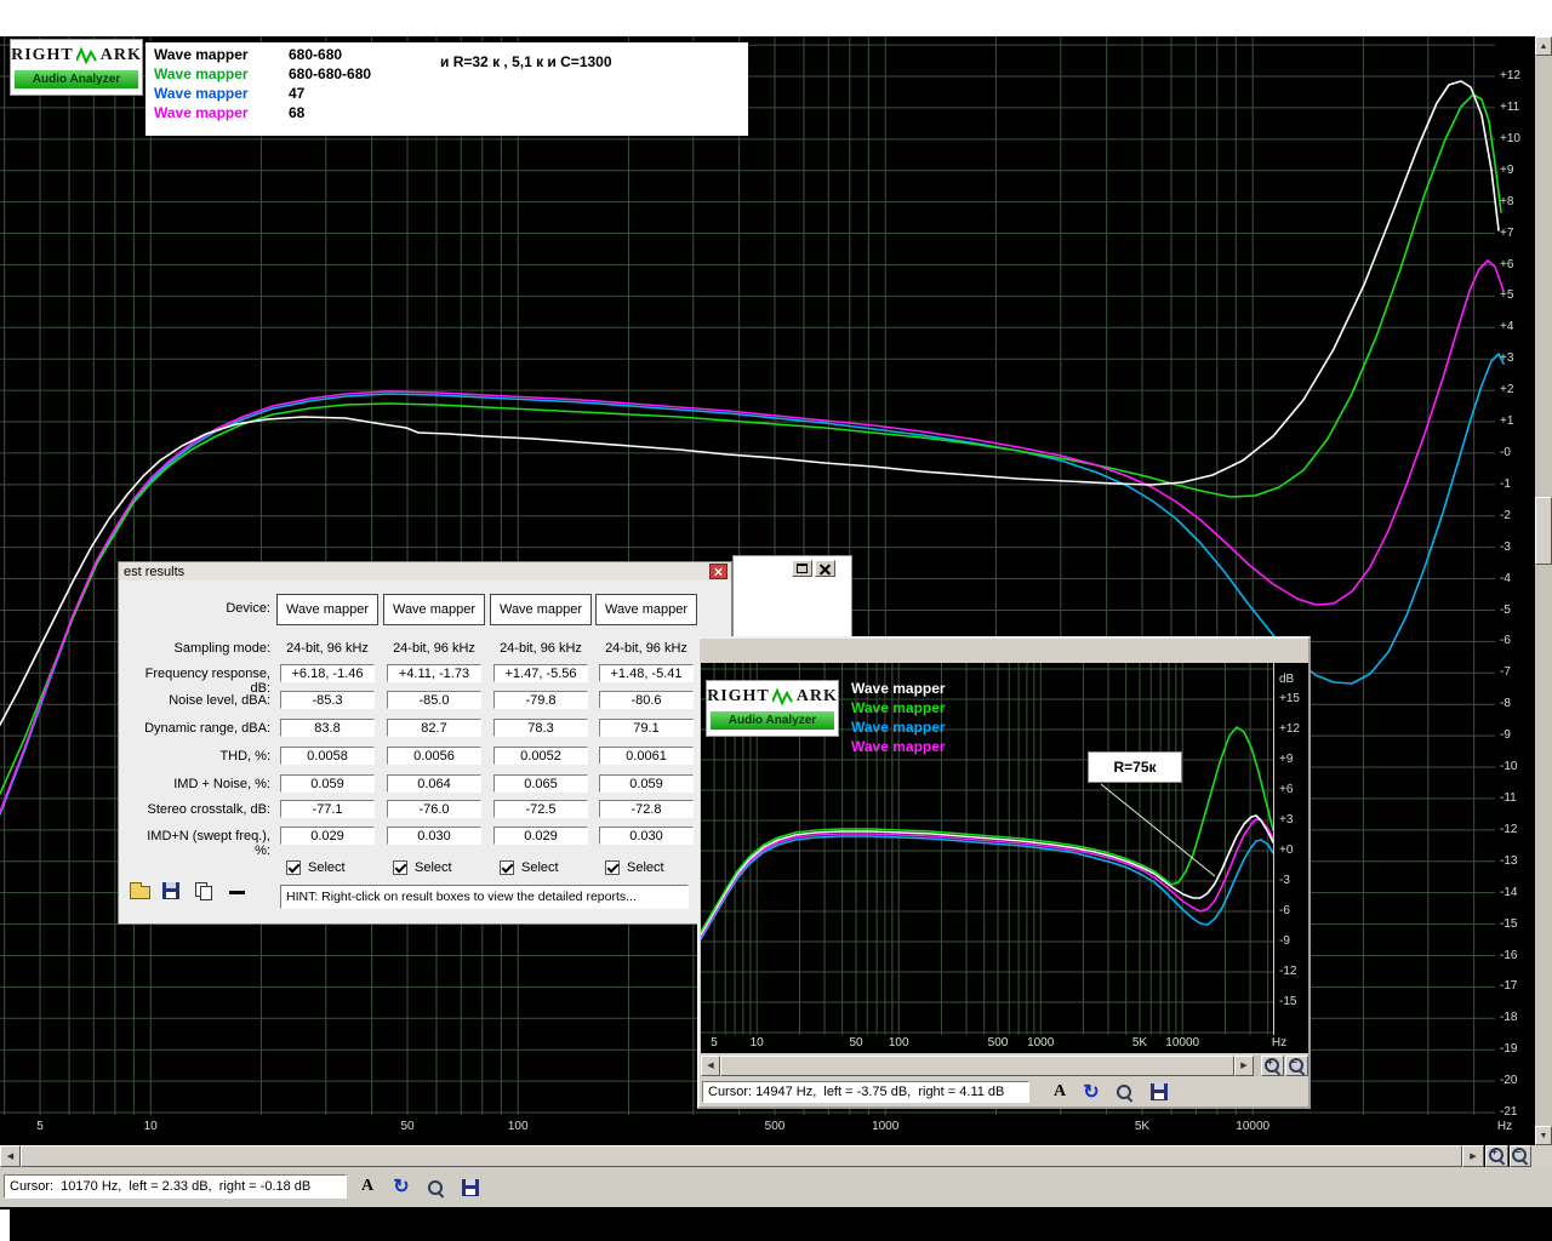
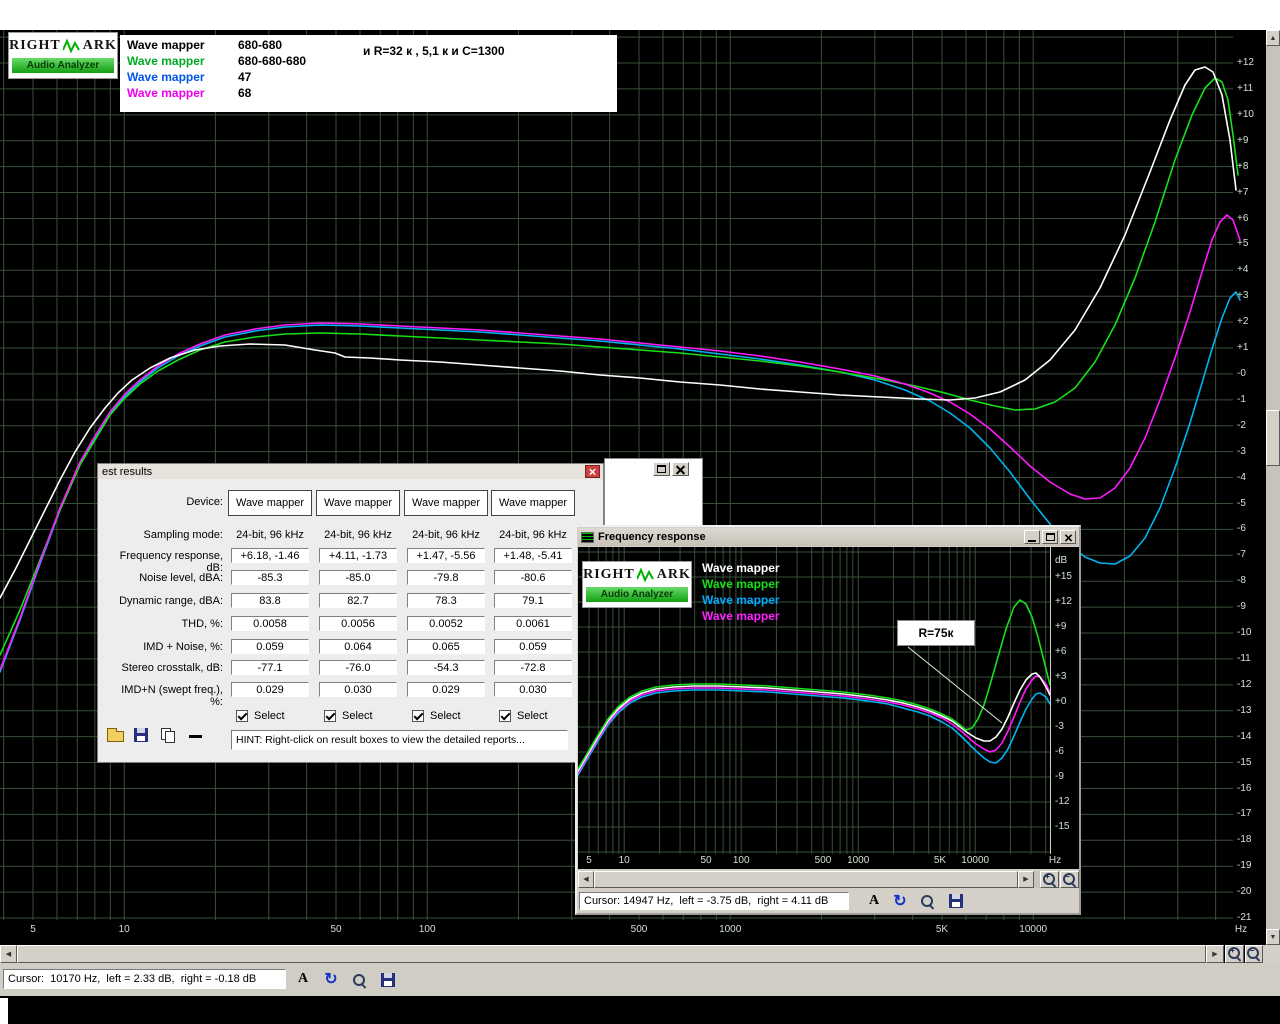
  5
  10
  50
  100
  500
  1000
  5K
  10000
  Hz
  +12
  +11
  +10
  +9
  +8
  +7
  +6
  +5
  +4
  +3
  +2
  +1
  -0
  -1
  -2
  -3
  -4
  -5
  -6
  -7
  -8
  -9
  -10
  -11
  -12
  -13
  -14
  -15
  -16
  -17
  -18
  -19
  -20
  -21
  RIGHT
  ARK
  Audio Analyzer
  Wave mapper
  680-680
  Wave mapper
  680-680-680
  Wave mapper
  47
  Wave mapper
  68
  и R=32 к , 5,1 к и С=1300
  est results
  Device:
  HINT: Right-click on result boxes to view the detailed reports...
  Wave mapper
  Wave mapper
  Wave mapper
  Wave mapper
  Sampling mode:
  24-bit, 96 kHz
  24-bit, 96 kHz
  24-bit, 96 kHz
  24-bit, 96 kHz
  Frequency response, dB:
  +6.18, -1.46
  +4.11, -1.73
  +1.47, -5.56
  +1.48, -5.41
  Noise level, dBA:
  -85.3
  -85.0
  -79.8
  -80.6
  Dynamic range, dBA:
  83.8
  82.7
  78.3
  79.1
  THD, %:
  0.0058
  0.0056
  0.0052
  0.0061
  IMD + Noise, %:
  0.059
  0.064
  0.065
  0.059
  Stereo crosstalk, dB:
  -77.1
  -76.0
- -72.5
+ -54.3
  -72.8
  IMD+N (swept freq.), %:
  0.029
  0.030
  0.029
  0.030
  Select
  Select
  Select
  Select
+ Frequency response
  RIGHT
  ARK
  Audio Analyzer
  Wave mapper
  Wave mapper
  Wave mapper
  Wave mapper
  R=75к
  dB
  +15
  +12
  +9
  +6
  +3
  +0
  -3
  -6
  -9
  -12
  -15
  5
  10
  50
  100
  500
  1000
  5K
  10000
  Hz
  Cursor: 14947 Hz, left = -3.75 dB, right = 4.11 dB
  A
  Cursor: 10170 Hz, left = 2.33 dB, right = -0.18 dB
  A
